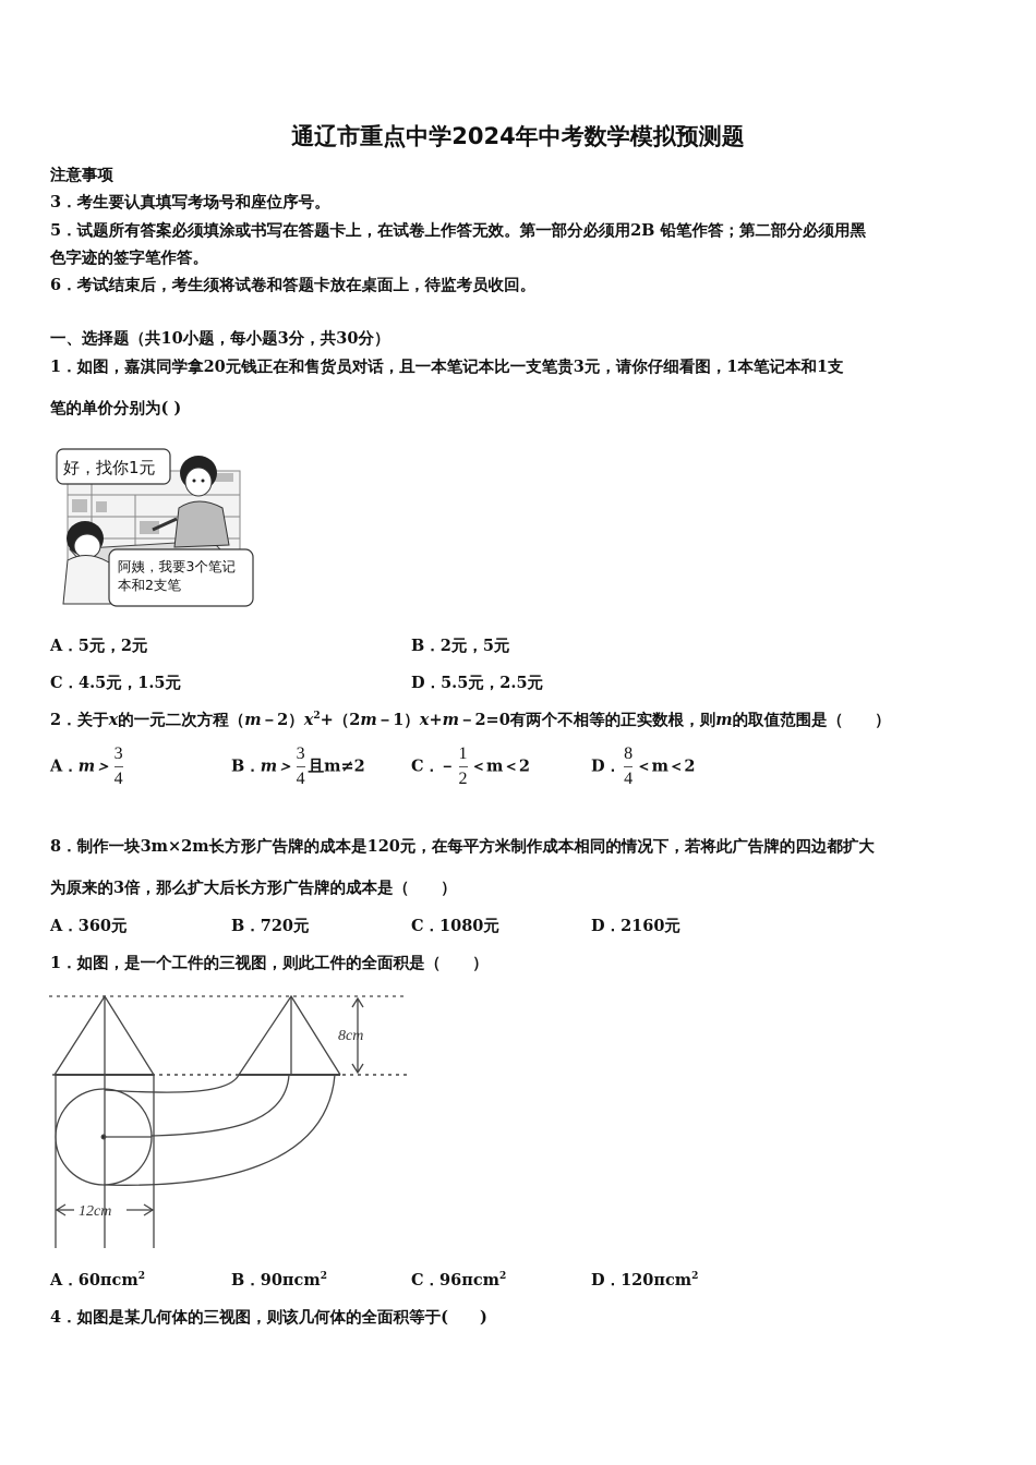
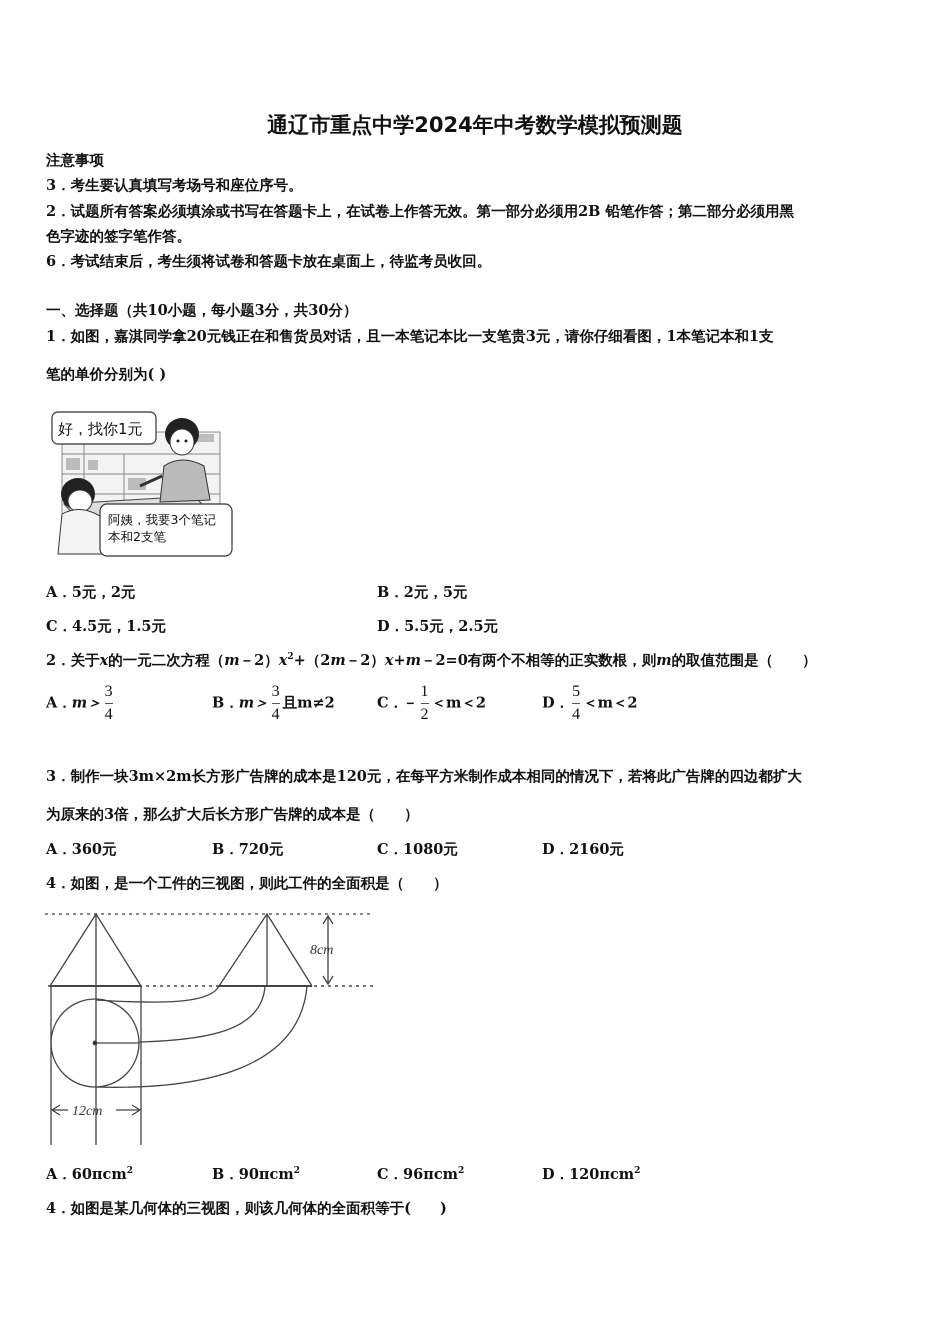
  通辽市重点中学2024年中考数学模拟预测题
  注意事项
  3．考生要认真填写考场号和座位序号。
- 5．试题所有答案必须填涂或书写在答题卡上，在试卷上作答无效。第一部分必须用2B 铅笔作答；第二部分必须用黑
+ 2．试题所有答案必须填涂或书写在答题卡上，在试卷上作答无效。第一部分必须用2B 铅笔作答；第二部分必须用黑
  色字迹的签字笔作答。
  6．考试结束后，考生须将试卷和答题卡放在桌面上，待监考员收回。
  一、选择题（共10小题，每小题3分，共30分）
  1．如图，嘉淇同学拿20元钱正在和售货员对话，且一本笔记本比一支笔贵3元，请你仔细看图，1本笔记本和1支
  笔的单价分别为( )
  好，找你1元
  阿姨，我要3个笔记
  本和2支笔
  A．5元，2元
  B．2元，5元
  C．4.5元，1.5元
  D．5.5元，2.5元
- 2．关于x的一元二次方程（m－2）x2+（2m－1）x+m－2=0有两个不相等的正实数根，则m的取值范围是（ ）
+ 2．关于x的一元二次方程（m－2）x2+（2m－2）x+m－2=0有两个不相等的正实数根，则m的取值范围是（ ）
  A．m＞
  3
  4
  B．m＞
  3
  4
  且m≠2
  C．－
  1
  2
  ＜m＜2
  D．
- 8
+ 5
  4
  ＜m＜2
- 8．制作一块3m×2m长方形广告牌的成本是120元，在每平方米制作成本相同的情况下，若将此广告牌的四边都扩大
+ 3．制作一块3m×2m长方形广告牌的成本是120元，在每平方米制作成本相同的情况下，若将此广告牌的四边都扩大
  为原来的3倍，那么扩大后长方形广告牌的成本是（ ）
  A．360元
  B．720元
  C．1080元
  D．2160元
- 1．如图，是一个工件的三视图，则此工件的全面积是（ ）
+ 4．如图，是一个工件的三视图，则此工件的全面积是（ ）
  8cm
  12cm
  A．60πcm2
  B．90πcm2
  C．96πcm2
  D．120πcm2
  4．如图是某几何体的三视图，则该几何体的全面积等于( )
